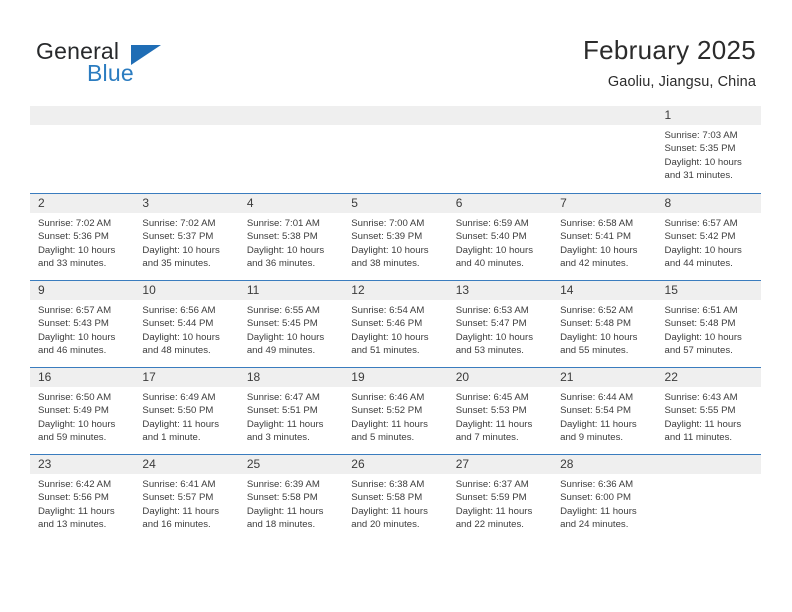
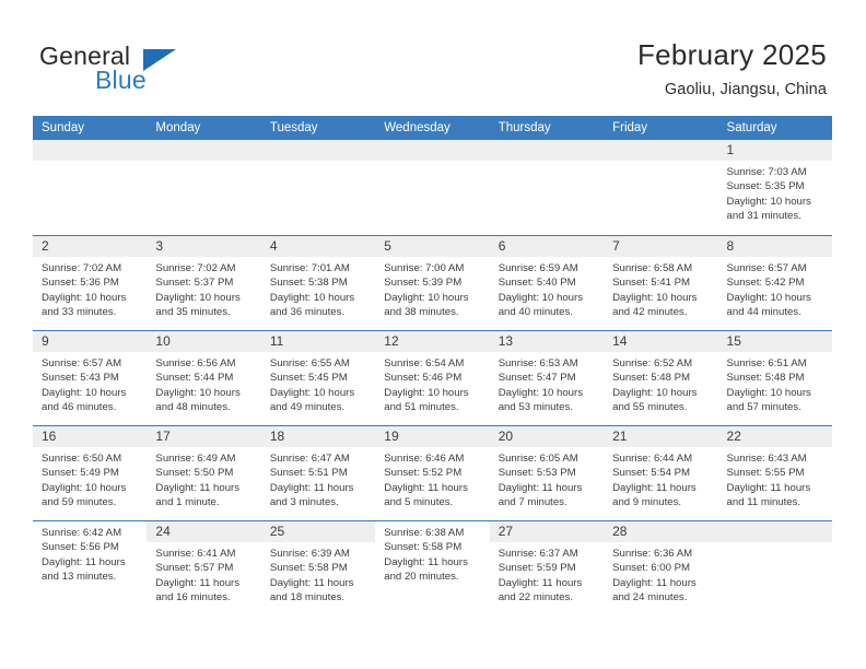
  General
  Blue
  February 2025
  Gaoliu, Jiangsu, China
+ Sunday
+ Monday
+ Tuesday
+ Wednesday
+ Thursday
+ Friday
+ Saturday
  1
  Sunrise: 7:03 AM
  Sunset: 5:35 PM
  Daylight: 10 hours
  and 31 minutes.
  2
  Sunrise: 7:02 AM
  Sunset: 5:36 PM
  Daylight: 10 hours
  and 33 minutes.
  3
  Sunrise: 7:02 AM
  Sunset: 5:37 PM
  Daylight: 10 hours
  and 35 minutes.
  4
  Sunrise: 7:01 AM
  Sunset: 5:38 PM
  Daylight: 10 hours
  and 36 minutes.
  5
  Sunrise: 7:00 AM
  Sunset: 5:39 PM
  Daylight: 10 hours
  and 38 minutes.
  6
  Sunrise: 6:59 AM
  Sunset: 5:40 PM
  Daylight: 10 hours
  and 40 minutes.
  7
  Sunrise: 6:58 AM
  Sunset: 5:41 PM
  Daylight: 10 hours
  and 42 minutes.
  8
  Sunrise: 6:57 AM
  Sunset: 5:42 PM
  Daylight: 10 hours
  and 44 minutes.
  9
  Sunrise: 6:57 AM
  Sunset: 5:43 PM
  Daylight: 10 hours
  and 46 minutes.
  10
  Sunrise: 6:56 AM
  Sunset: 5:44 PM
  Daylight: 10 hours
  and 48 minutes.
  11
  Sunrise: 6:55 AM
  Sunset: 5:45 PM
  Daylight: 10 hours
  and 49 minutes.
  12
  Sunrise: 6:54 AM
  Sunset: 5:46 PM
  Daylight: 10 hours
  and 51 minutes.
  13
  Sunrise: 6:53 AM
  Sunset: 5:47 PM
  Daylight: 10 hours
  and 53 minutes.
  14
  Sunrise: 6:52 AM
  Sunset: 5:48 PM
  Daylight: 10 hours
  and 55 minutes.
  15
  Sunrise: 6:51 AM
  Sunset: 5:48 PM
  Daylight: 10 hours
  and 57 minutes.
  16
  Sunrise: 6:50 AM
  Sunset: 5:49 PM
  Daylight: 10 hours
  and 59 minutes.
  17
  Sunrise: 6:49 AM
  Sunset: 5:50 PM
  Daylight: 11 hours
  and 1 minute.
  18
  Sunrise: 6:47 AM
  Sunset: 5:51 PM
  Daylight: 11 hours
  and 3 minutes.
  19
  Sunrise: 6:46 AM
  Sunset: 5:52 PM
  Daylight: 11 hours
  and 5 minutes.
  20
- Sunrise: 6:45 AM
+ Sunrise: 6:05 AM
  Sunset: 5:53 PM
  Daylight: 11 hours
  and 7 minutes.
  21
  Sunrise: 6:44 AM
  Sunset: 5:54 PM
  Daylight: 11 hours
  and 9 minutes.
  22
  Sunrise: 6:43 AM
  Sunset: 5:55 PM
  Daylight: 11 hours
  and 11 minutes.
- 23
  Sunrise: 6:42 AM
  Sunset: 5:56 PM
  Daylight: 11 hours
  and 13 minutes.
  24
  Sunrise: 6:41 AM
  Sunset: 5:57 PM
  Daylight: 11 hours
  and 16 minutes.
  25
  Sunrise: 6:39 AM
  Sunset: 5:58 PM
  Daylight: 11 hours
  and 18 minutes.
- 26
  Sunrise: 6:38 AM
  Sunset: 5:58 PM
  Daylight: 11 hours
  and 20 minutes.
  27
  Sunrise: 6:37 AM
  Sunset: 5:59 PM
  Daylight: 11 hours
  and 22 minutes.
  28
  Sunrise: 6:36 AM
  Sunset: 6:00 PM
  Daylight: 11 hours
  and 24 minutes.
